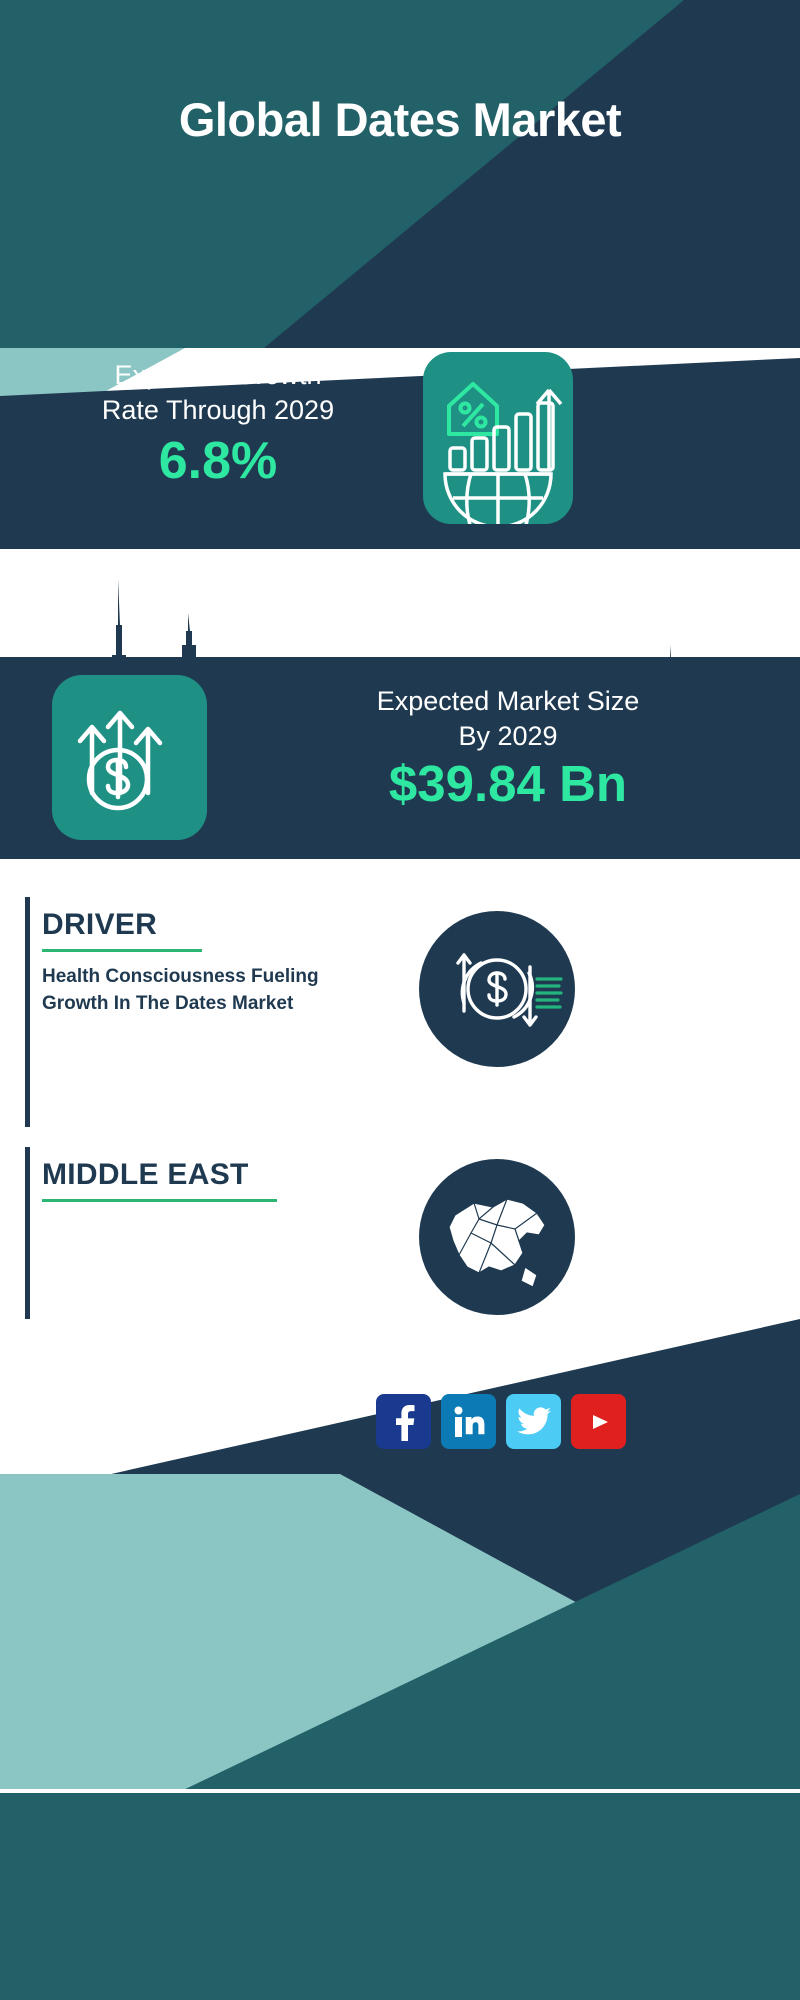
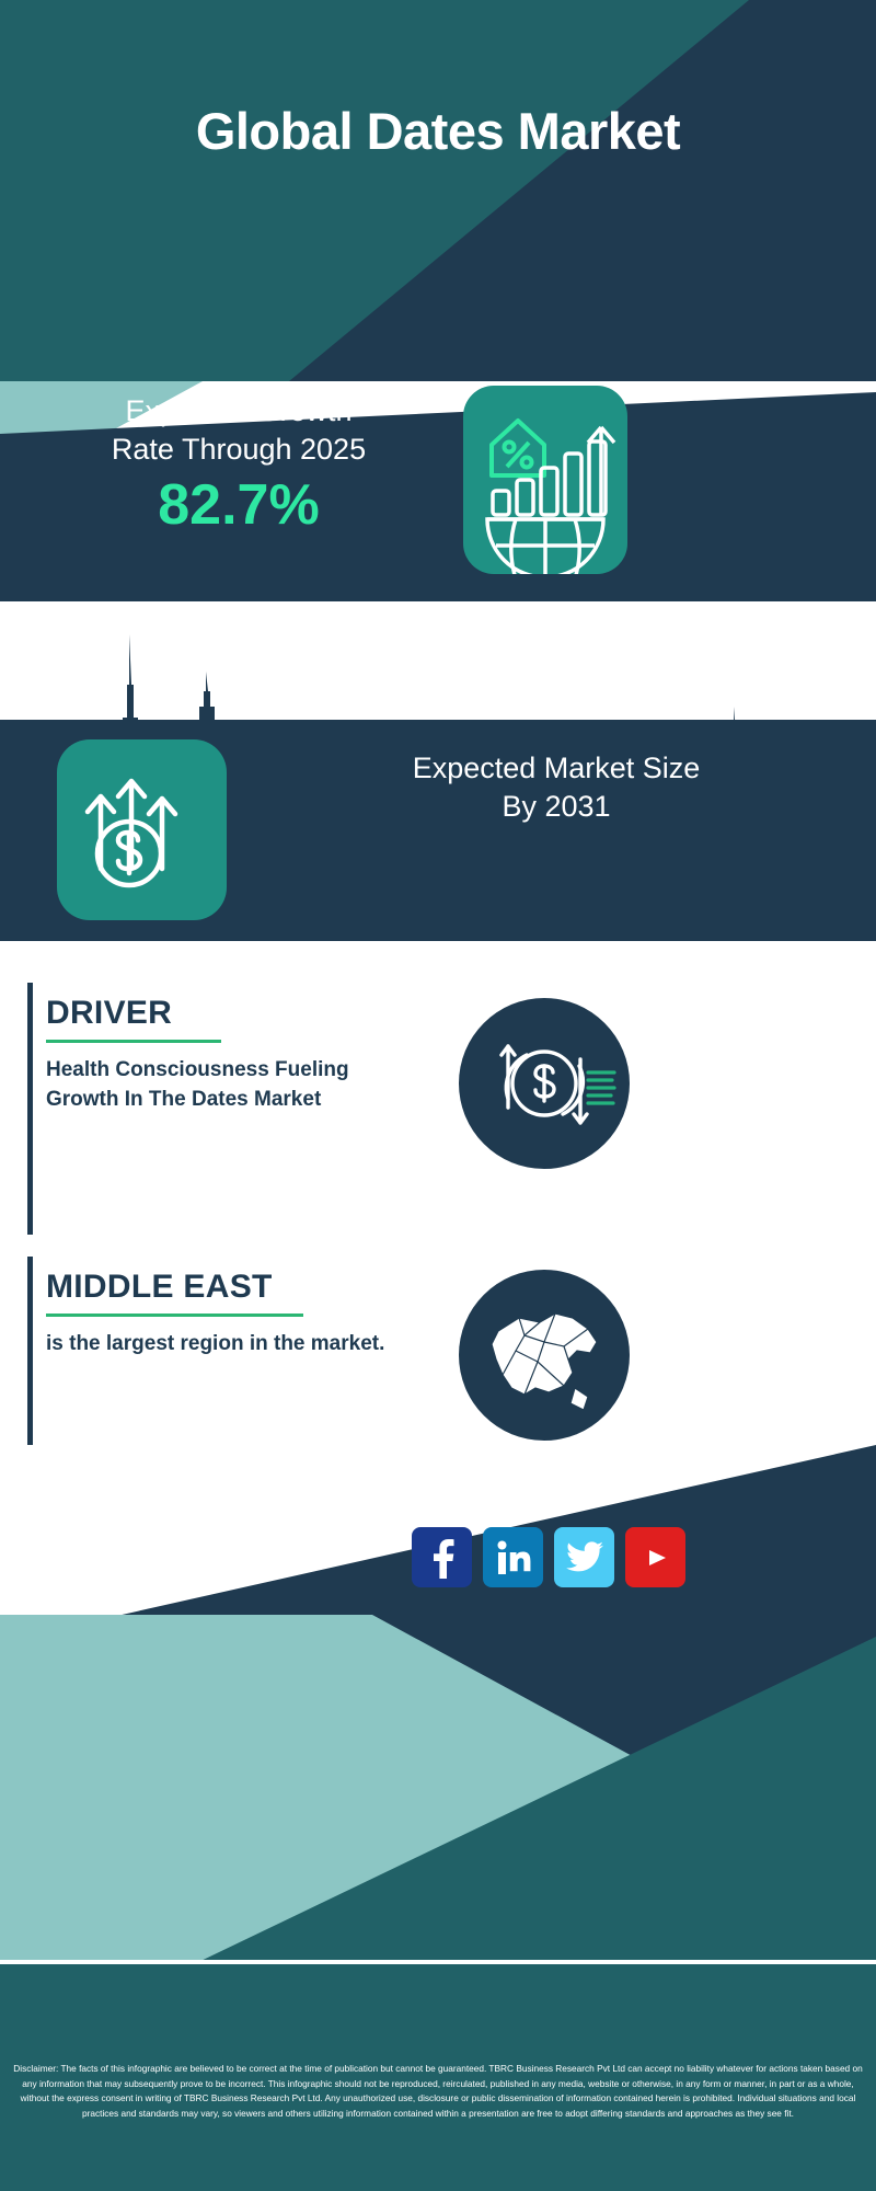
  Global Dates Market
  Expected Growth
- Rate Through 2029
+ Rate Through 2025
- 6.8%
+ 82.7%
  Expected Market Size
- By 2029
+ By 2031
- $39.84 Bn
  DRIVER
  Health Consciousness Fueling Growth In The Dates Market
  MIDDLE EAST
+ is the largest region in the market.
+ Disclaimer: The facts of this infographic are believed to be correct at the time of publication but cannot be guaranteed. TBRC Business Research Pvt Ltd can accept no liability whatever for actions taken based on any information that may subsequently prove to be incorrect. This infographic should not be reproduced, reirculated, published in any media, website or otherwise, in any form or manner, in part or as a whole, without the express consent in writing of TBRC Business Research Pvt Ltd. Any unauthorized use, disclosure or public dissemination of information contained herein is prohibited. Individual situations and local practices and standards may vary, so viewers and others utilizing information contained within a presentation are free to adopt differing standards and approaches as they see fit.
